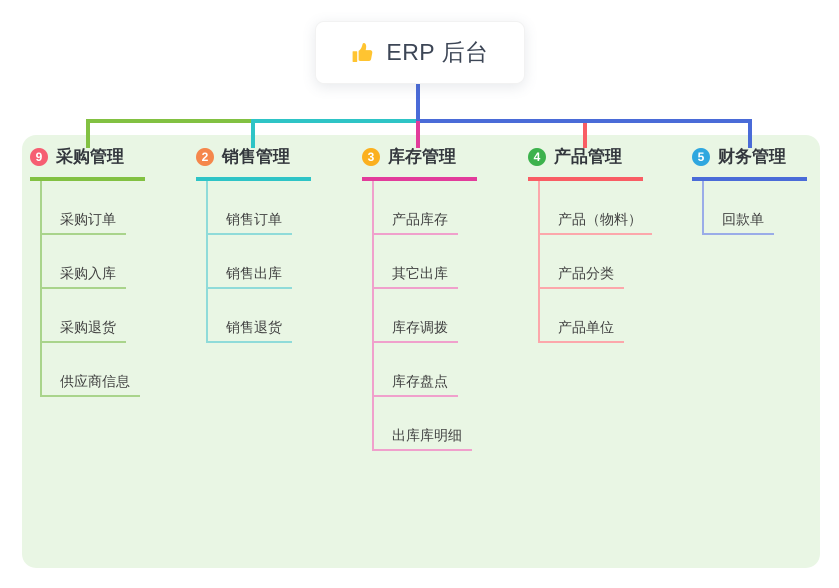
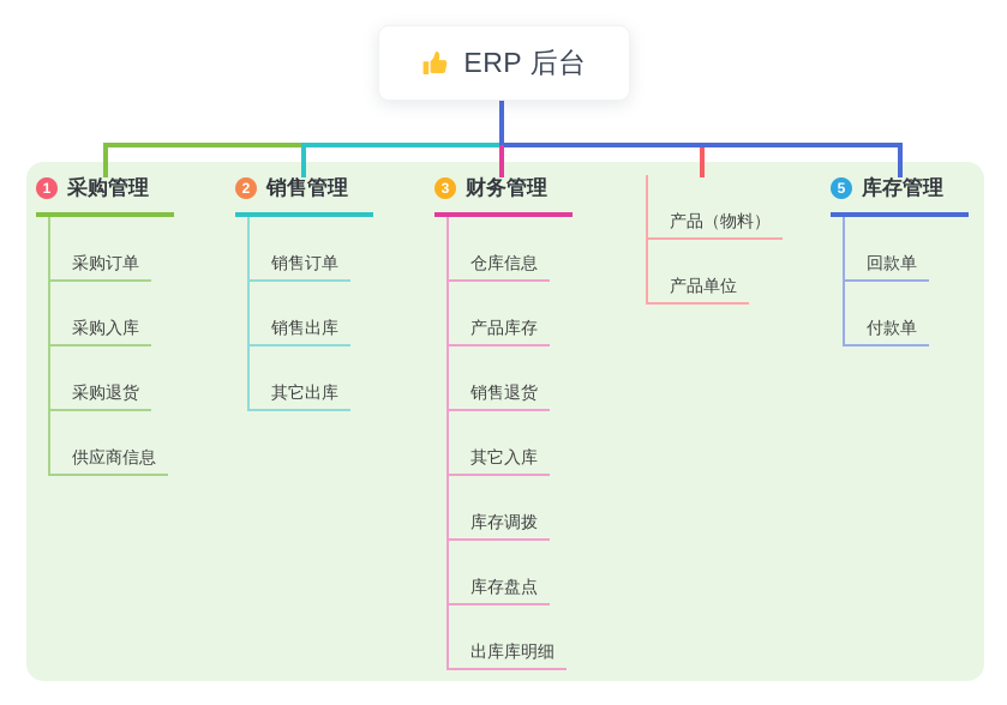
  ERP 后台
- 9
+ 1
  采购管理
  采购订单
  采购入库
  采购退货
  供应商信息
  2
  销售管理
  销售订单
  销售出库
- 销售退货
+ 其它出库
  3
- 库存管理
+ 财务管理
+ 仓库信息
  产品库存
- 其它出库
+ 销售退货
+ 其它入库
  库存调拨
  库存盘点
  出库库明细
- 4
- 产品管理
  产品（物料）
- 产品分类
  产品单位
  5
- 财务管理
+ 库存管理
  回款单
+ 付款单
